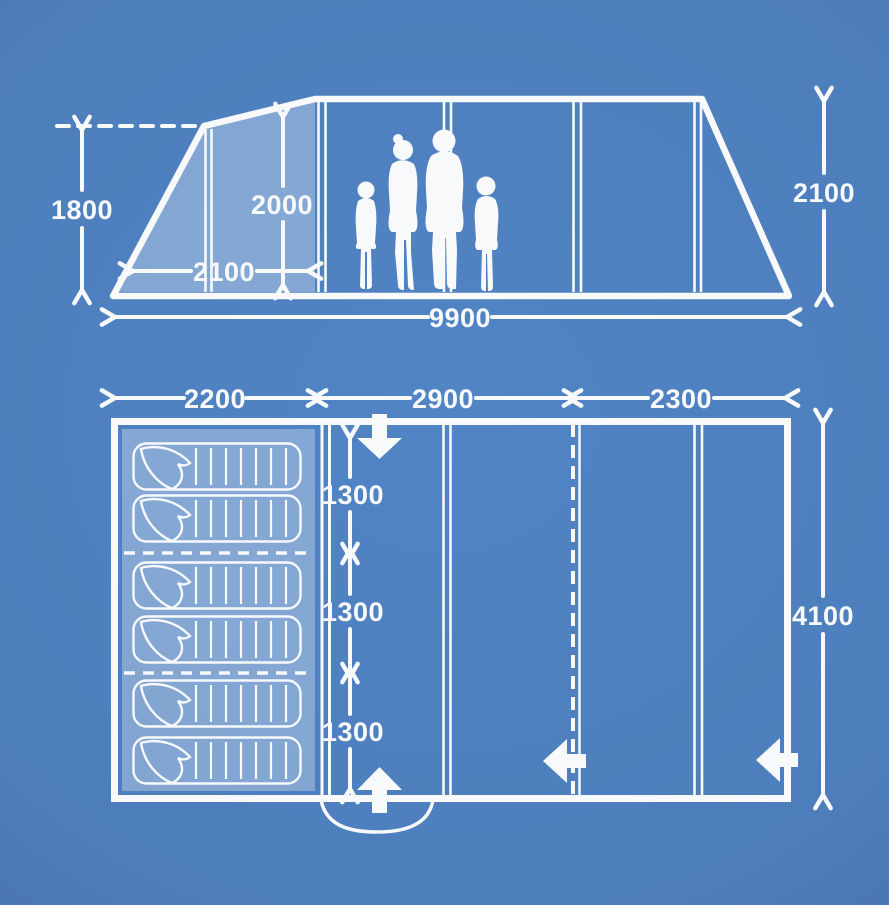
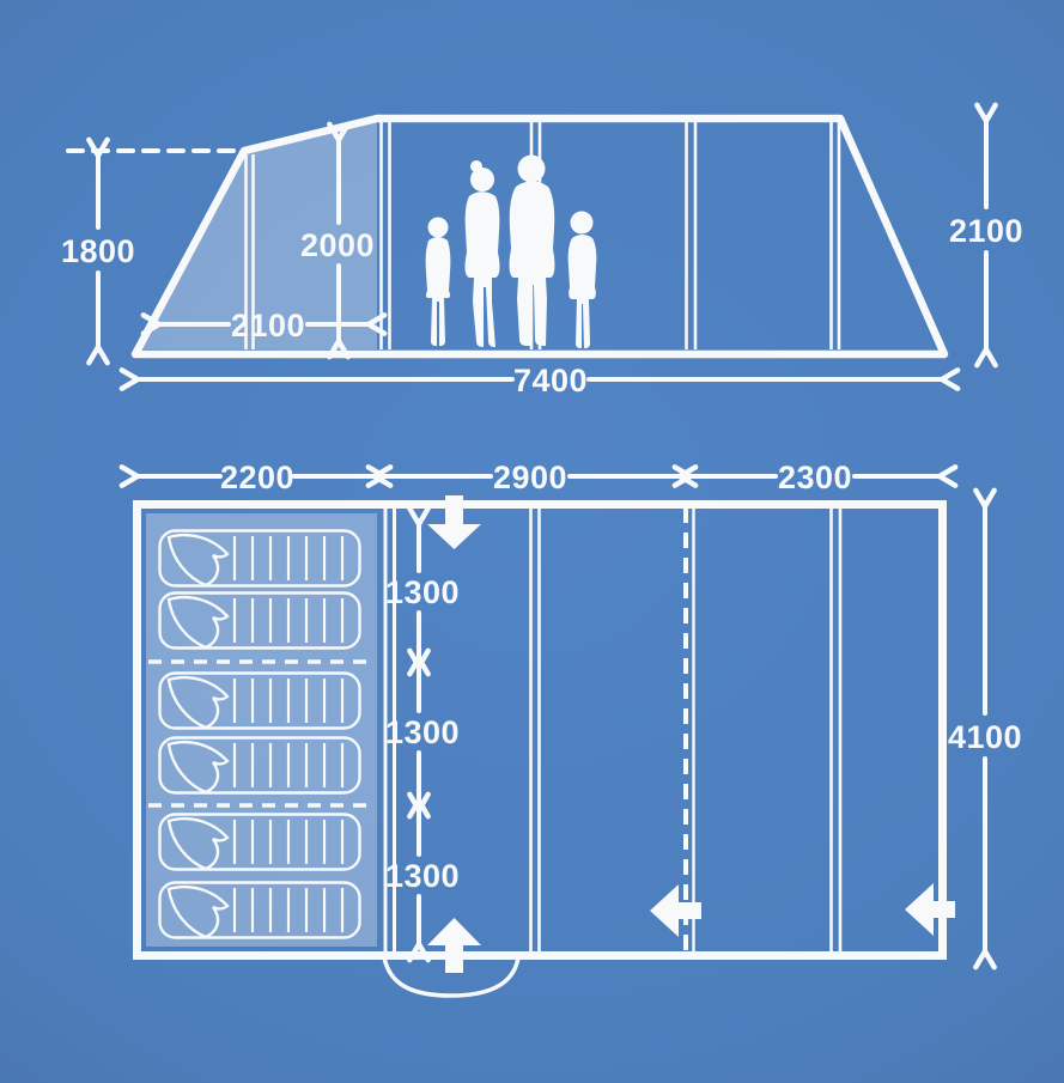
  1800
  2000
  2100
- 9900
+ 7400
  2100
  2200
  2900
  2300
  1300
  1300
  1300
  4100
